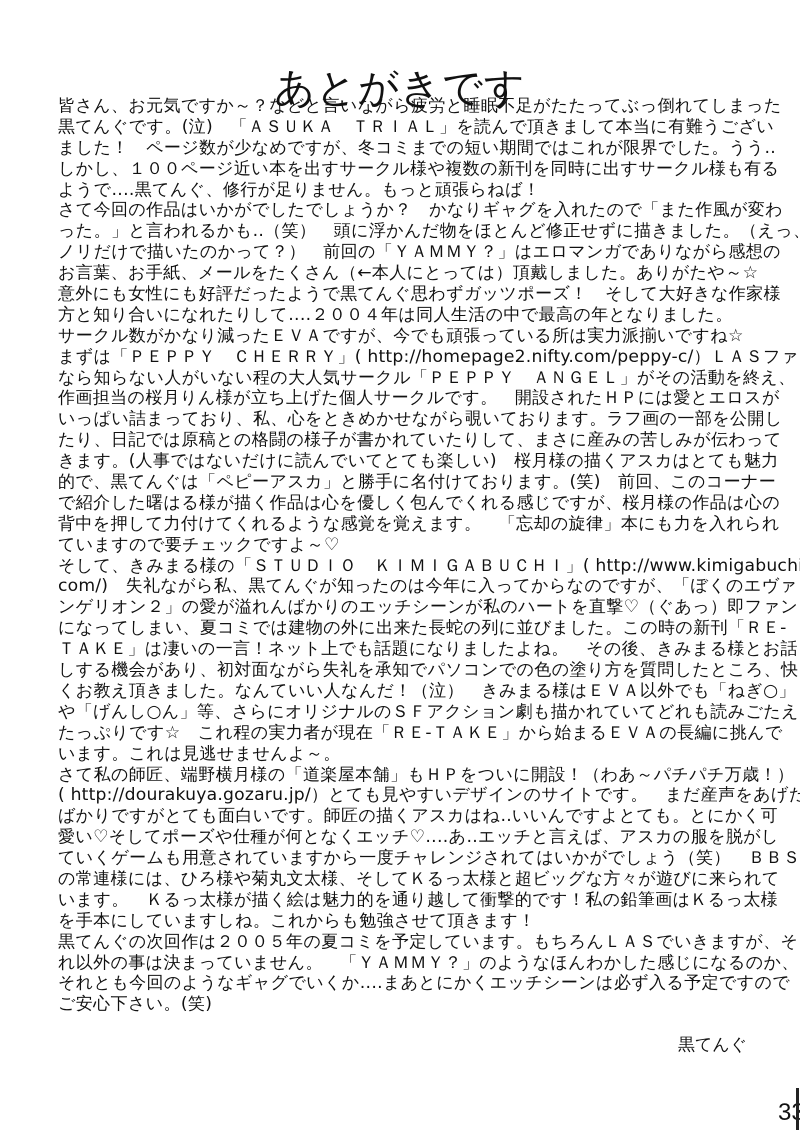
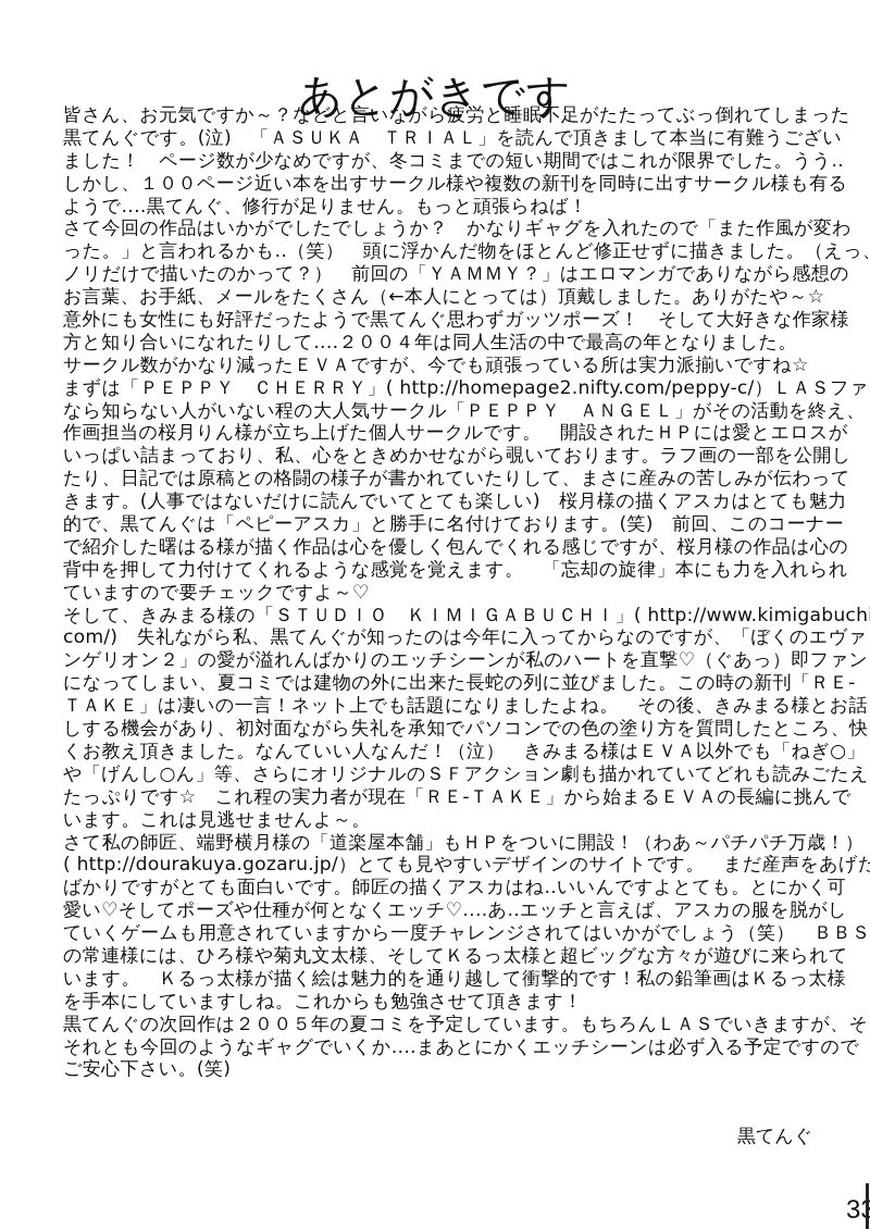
  あとがきです
  皆さん、お元気ですか～？などと言いながら疲労と睡眠不足がたたってぶっ倒れてしまった
  黒てんぐです。(泣) 「ＡＳＵＫＡ ＴＲＩＡＬ」を読んで頂きまして本当に有難うござい
  ました！ ページ数が少なめですが、冬コミまでの短い期間ではこれが限界でした。うう‥
  しかし、１００ページ近い本を出すサークル様や複数の新刊を同時に出すサークル様も有る
  ようで‥‥黒てんぐ、修行が足りません。もっと頑張らねば！
  さて今回の作品はいかがでしたでしょうか？ かなりギャグを入れたので「また作風が変わ
  った。」と言われるかも‥（笑） 頭に浮かんだ物をほとんど修正せずに描きました。（えっ
  ノリだけで描いたのかって？） 前回の「ＹＡＭＭＹ？」はエロマンガでありながら感想の
  お言葉、お手紙、メールをたくさん（←本人にとっては）頂戴しました。ありがたや～☆
  意外にも女性にも好評だったようで黒てんぐ思わずガッツポーズ！ そして大好きな作家様
  方と知り合いになれたりして‥‥２００４年は同人生活の中で最高の年となりました。
  サークル数がかなり減ったＥＶＡですが、今でも頑張っている所は実力派揃いですね☆
  まずは「ＰＥＰＰＹ ＣＨＥＲＲＹ」( http://homepage2.nifty.com/peppy-c/）ＬＡＳファ
  なら知らない人がいない程の大人気サークル「ＰＥＰＰＹ ＡＮＧＥＬ」がその活動を終え、
  作画担当の桜月りん様が立ち上げた個人サークルです。 開設されたＨＰには愛とエロスが
  いっぱい詰まっており、私、心をときめかせながら覗いております。ラフ画の一部を公開し
  たり、日記では原稿との格闘の様子が書かれていたりして、まさに産みの苦しみが伝わって
  きます。(人事ではないだけに読んでいてとても楽しい) 桜月様の描くアスカはとても魅力
  的で、黒てんぐは「ペピーアスカ」と勝手に名付けております。(笑) 前回、このコーナー
  で紹介した曙はる様が描く作品は心を優しく包んでくれる感じですが、桜月様の作品は心の
  背中を押して力付けてくれるような感覚を覚えます。 「忘却の旋律」本にも力を入れられ
  ていますので要チェックですよ～♡
  そして、きみまる様の「ＳＴＵＤＩＯ ＫＩＭＩＧＡＢＵＣＨＩ」( http://www.kimigabuch
  com/) 失礼ながら私、黒てんぐが知ったのは今年に入ってからなのですが、「ぼくのエヴァ
  ンゲリオン２」の愛が溢れんばかりのエッチシーンが私のハートを直撃♡（ぐあっ）即ファン
  になってしまい、夏コミでは建物の外に出来た長蛇の列に並びました。この時の新刊「ＲＥ-
  ＴＡＫＥ」は凄いの一言！ネット上でも話題になりましたよね。 その後、きみまる様とお話
  しする機会があり、初対面ながら失礼を承知でパソコンでの色の塗り方を質問したところ、快
  くお教え頂きました。なんていい人なんだ！（泣） きみまる様はＥＶＡ以外でも「ねぎ○」
  や「げんし○ん」等、さらにオリジナルのＳＦアクション劇も描かれていてどれも読みごたえ
  たっぷりです☆ これ程の実力者が現在「ＲＥ-ＴＡＫＥ」から始まるＥＶＡの長編に挑んで
  います。これは見逃せませんよ～。
  さて私の師匠、端野横月様の「道楽屋本舗」もＨＰをついに開設！（わあ～パチパチ万歳！）
  ( http://dourakuya.gozaru.jp/）とても見やすいデザインのサイトです。 まだ産声をあげた
  ばかりですがとても面白いです。師匠の描くアスカはね‥いいんですよとても。とにかく可
  愛い♡そしてポーズや仕種が何となくエッチ♡‥‥あ‥エッチと言えば、アスカの服を脱がし
  ていくゲームも用意されていますから一度チャレンジされてはいかがでしょう（笑） ＢＢＳ
  の常連様には、ひろ様や菊丸文太様、そしてＫるっ太様と超ビッグな方々が遊びに来られて
  います。 Ｋるっ太様が描く絵は魅力的を通り越して衝撃的です！私の鉛筆画はＫるっ太様
  を手本にしていますしね。これからも勉強させて頂きます！
  黒てんぐの次回作は２００５年の夏コミを予定しています。もちろんＬＡＳでいきますが、そ
- れ以外の事は決まっていません。 「ＹＡＭＭＹ？」のようなほんわかした感じになるのか、
  それとも今回のようなギャグでいくか‥‥まあとにかくエッチシーンは必ず入る予定ですので
  ご安心下さい。(笑)
  黒てんぐ
